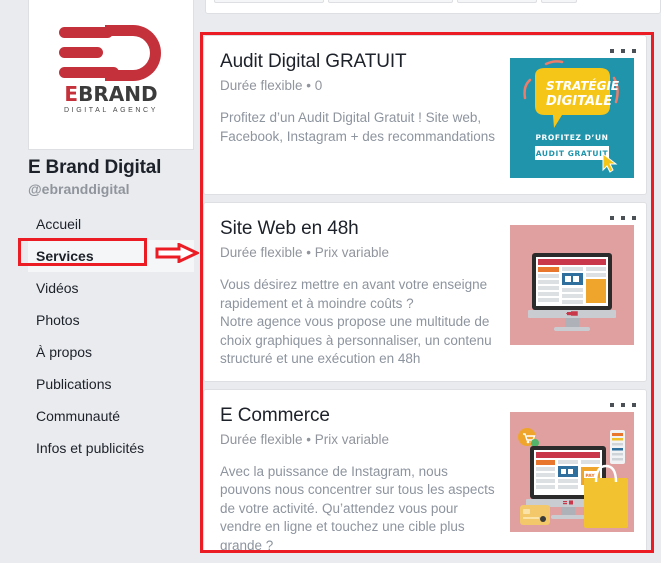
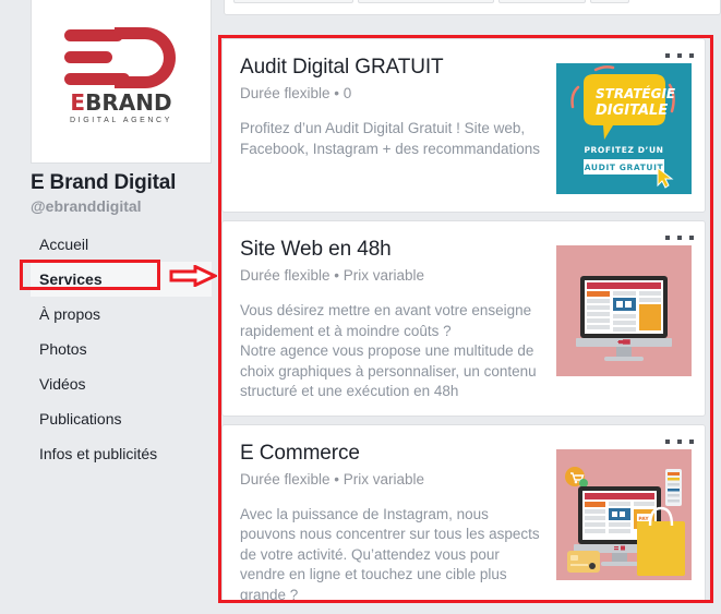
  EBRAND
  E Brand Digital
  @ebranddigital
  Accueil
  Services
- Vidéos
+ À propos
  Photos
- À propos
+ Vidéos
  Publications
- Communauté
  Infos et publicités
  Audit Digital GRATUIT
  Durée flexible • 0
  Profitez d’un Audit Digital Gratuit ! Site web, Facebook, Instagram + des recommandations
  STRATÉGIE
  DIGITALE
  PROFITEZ D’UN
  AUDIT GRATUIT
  Site Web en 48h
  Durée flexible • Prix variable
  Vous désirez mettre en avant votre enseigne rapidement et à moindre coûts ?
  Notre agence vous propose une multitude de choix graphiques à personnaliser, un contenu structuré et une exécution en 48h
  E Commerce
  Durée flexible • Prix variable
  Avec la puissance de Instagram, nous pouvons nous concentrer sur tous les aspects de votre activité. Qu’attendez vous pour vendre en ligne et touchez une cible plus grande ?
